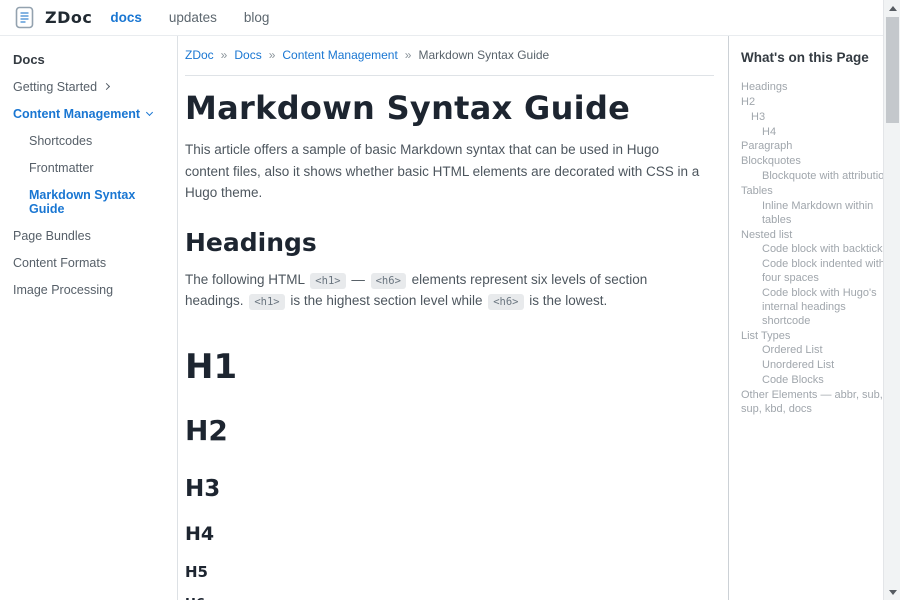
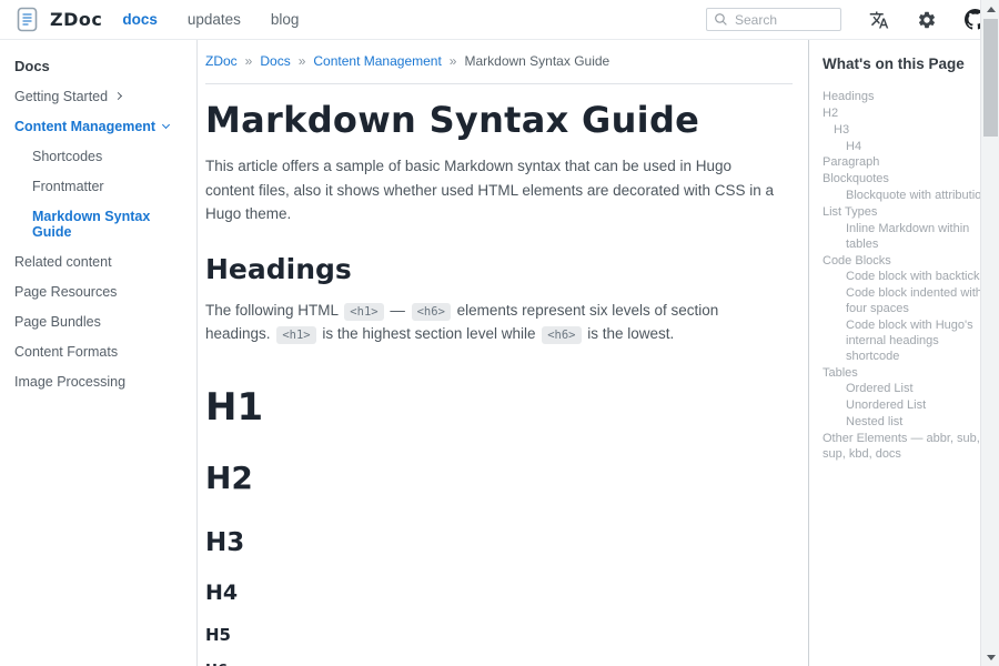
  ZDoc
  docs
  updates
  blog
+ Search
  Docs
  Getting Started
  Content Management
  Shortcodes
  Frontmatter
  Markdown Syntax Guide
+ Related content
+ Page Resources
  Page Bundles
  Content Formats
  Image Processing
  ZDoc
  »
  Docs
  »
  Content Management
  »
  Markdown Syntax Guide
  Markdown Syntax Guide
- This article offers a sample of basic Markdown syntax that can be used in Hugo content files, also it shows whether basic HTML elements are decorated with CSS in a Hugo theme.
+ This article offers a sample of basic Markdown syntax that can be used in Hugo content files, also it shows whether used HTML elements are decorated with CSS in a Hugo theme.
  Headings
  The following HTML <h1> — <h6> elements represent six levels of section headings. <h1> is the highest section level while <h6> is the lowest.
  H1
  H2
  H3
  H4
  H5
  What's on this Page
  Headings
  H2
  H3
  H4
  Paragraph
  Blockquotes
  Blockquote with attributio
- Tables
+ List Types
  Inline Markdown within tables
- Nested list
+ Code Blocks
  Code block with backtick
  Code block indented with four spaces
  Code block with Hugo's internal headings shortcode
- List Types
+ Tables
  Ordered List
  Unordered List
- Code Blocks
+ Nested list
  Other Elements — abbr, sub, sup, kbd, docs
